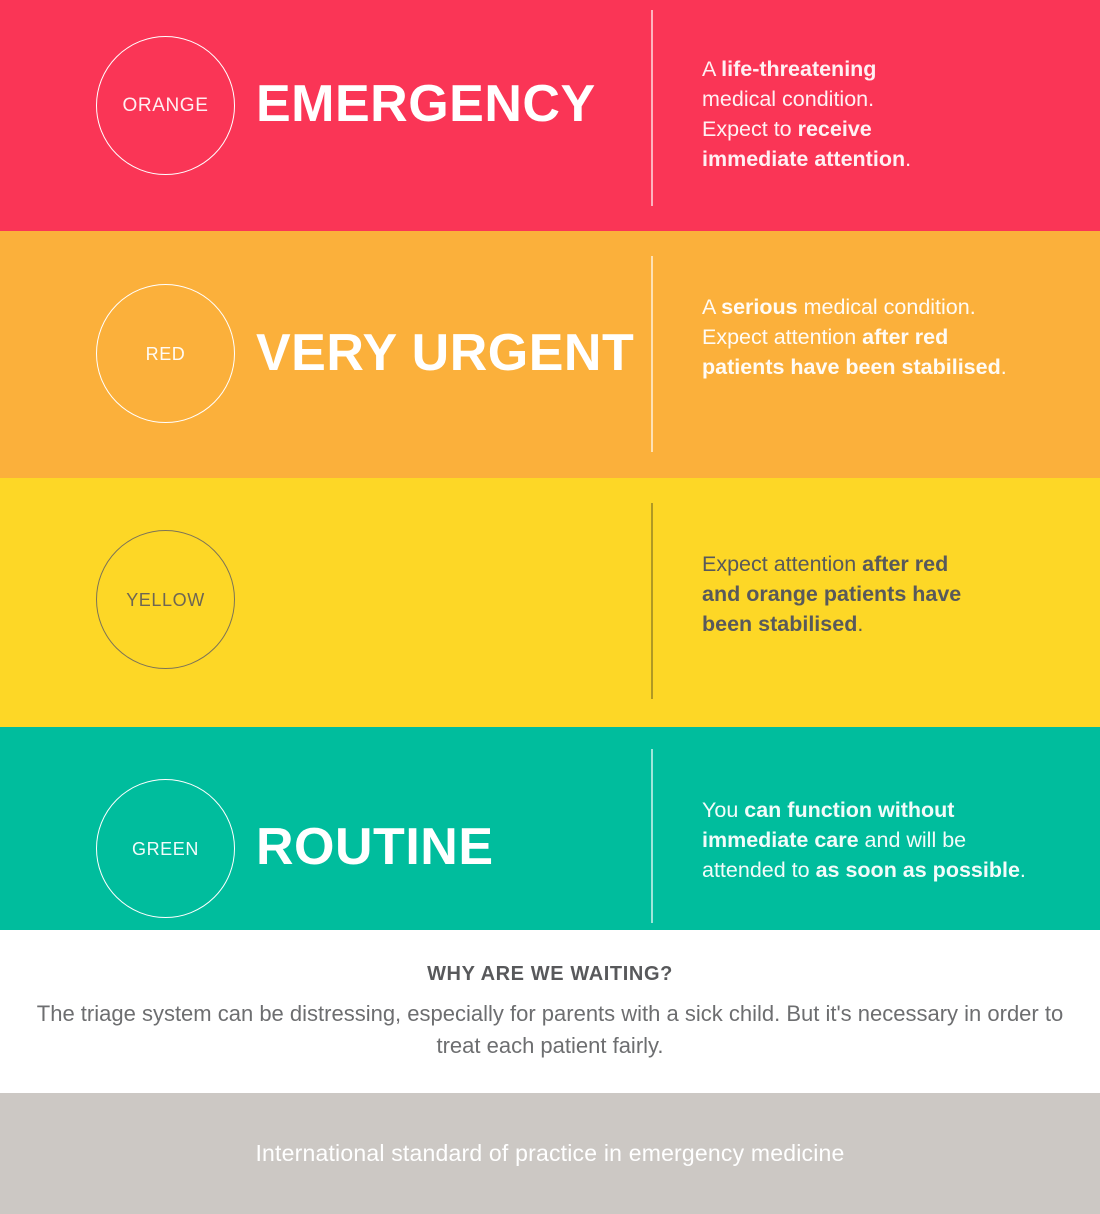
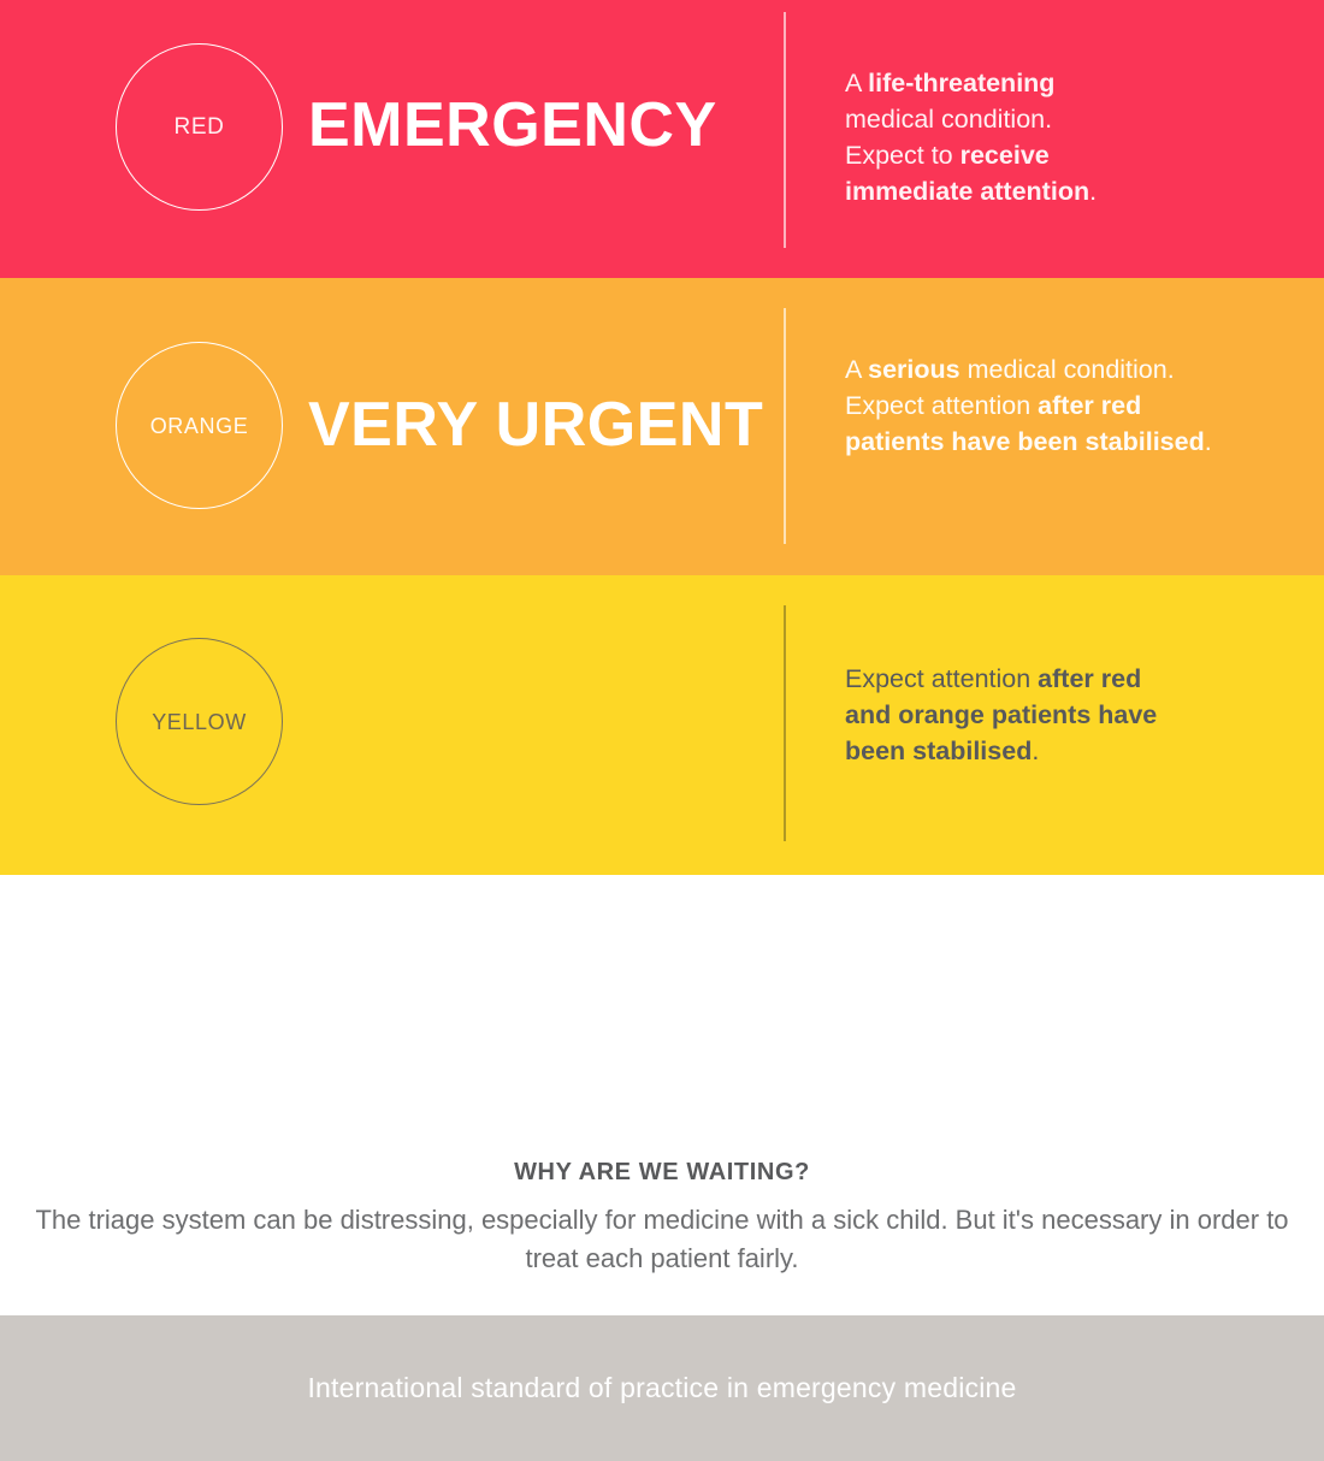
- ORANGE
+ RED
  EMERGENCY
  A life-threatening
  medical condition.
  Expect to receive
  immediate attention.
- RED
+ ORANGE
  VERY URGENT
  A serious medical condition.
  Expect attention after red
  patients have been stabilised.
  YELLOW
  Expect attention after red
  and orange patients have
  been stabilised.
- GREEN
- ROUTINE
- You can function without
- immediate care and will be
- attended to as soon as possible.
  WHY ARE WE WAITING?
- The triage system can be distressing, especially for parents with a sick child. But it's necessary in order to treat each patient fairly.
+ The triage system can be distressing, especially for medicine with a sick child. But it's necessary in order to treat each patient fairly.
  International standard of practice in emergency medicine
